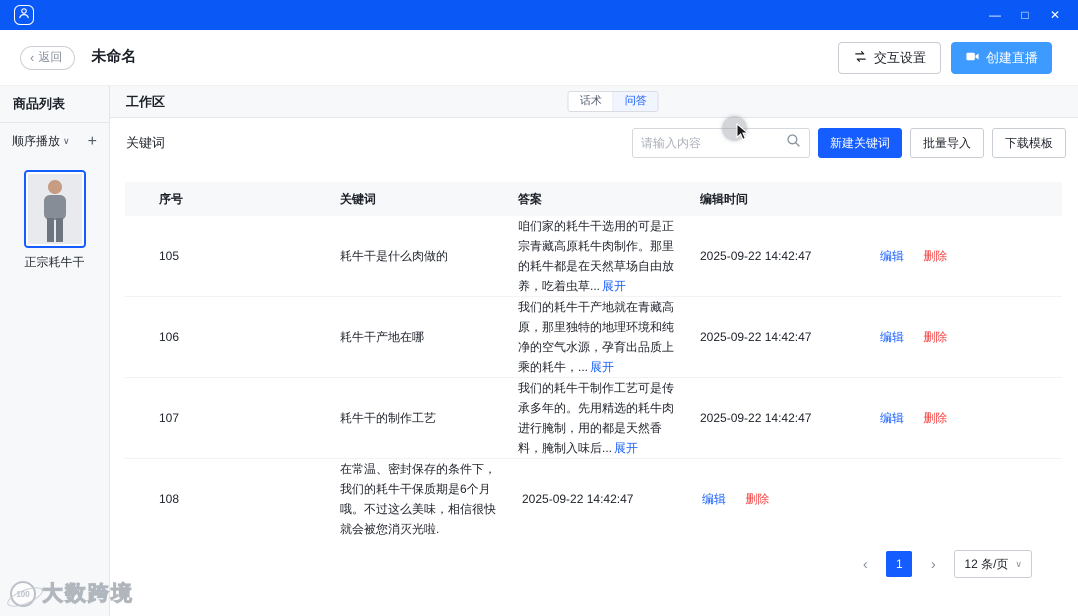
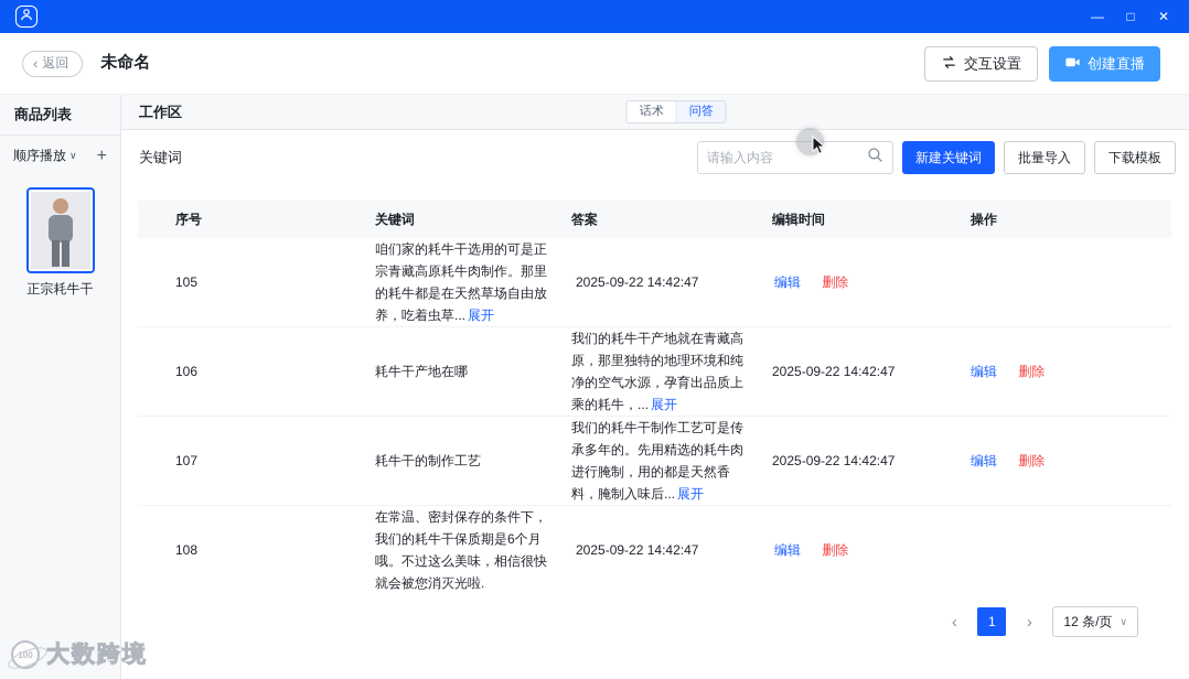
  —
  □
  ✕
  ‹
  返回
  未命名
  交互设置
  创建直播
  商品列表
  顺序播放
  ∨
  +
  正宗耗牛干
  工作区
  话术
  问答
  关键词
  请输入内容
  新建关键词
  批量导入
  下载模板
  序号
  关键词
  答案
  编辑时间
+ 操作
  105
- 耗牛干是什么肉做的
  咱们家的耗牛干选用的可是正宗青藏高原耗牛肉制作。那里的耗牛都是在天然草场自由放养，吃着虫草... 展开
  2025-09-22 14:42:47
  编辑 删除
  106
  耗牛干产地在哪
  我们的耗牛干产地就在青藏高原，那里独特的地理环境和纯净的空气水源，孕育出品质上乘的耗牛，... 展开
  2025-09-22 14:42:47
  编辑 删除
  107
  耗牛干的制作工艺
  我们的耗牛干制作工艺可是传承多年的。先用精选的耗牛肉进行腌制，用的都是天然香料，腌制入味后... 展开
  2025-09-22 14:42:47
  编辑 删除
  108
  在常温、密封保存的条件下，我们的耗牛干保质期是6个月哦。不过这么美味，相信很快就会被您消灭光啦.
  2025-09-22 14:42:47
  编辑 删除
  ‹
  1
  ›
  12 条/页
  ∨
  100
  大数跨境
